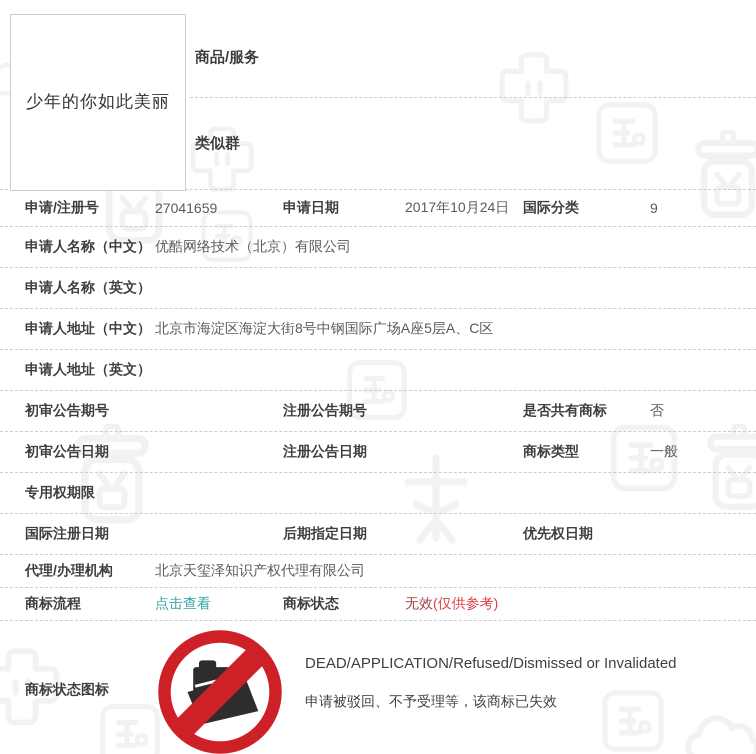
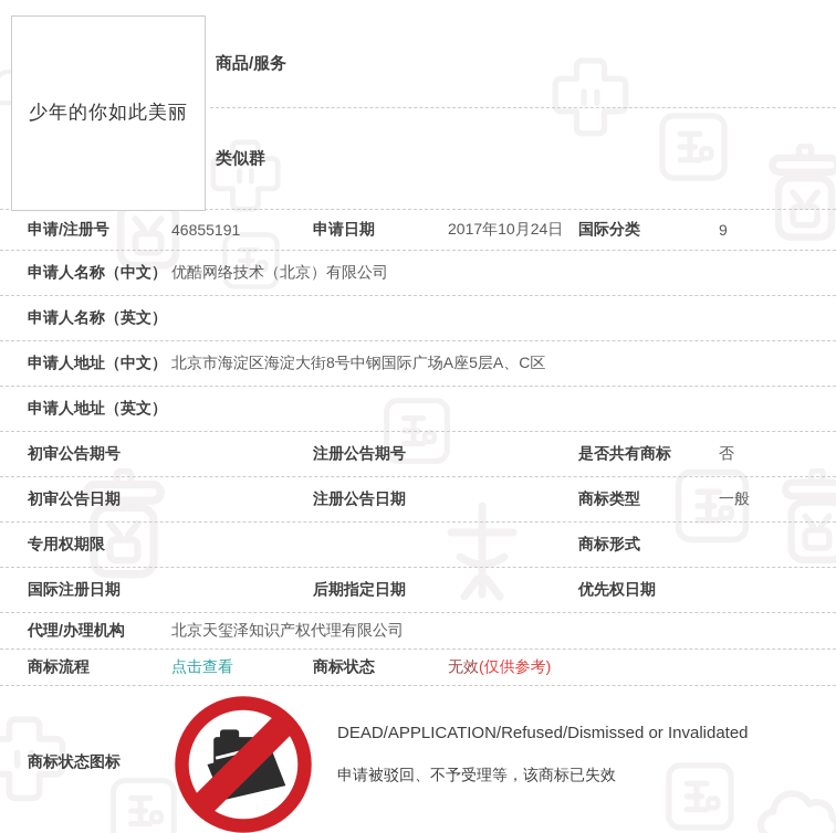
  少年的你如此美丽
  商品/服务
  类似群
  申请/注册号
- 27041659
+ 46855191
  申请日期
  2017年10月24日
  国际分类
  9
  申请人名称（中文）
  优酷网络技术（北京）有限公司
  申请人名称（英文）
  申请人地址（中文）
  北京市海淀区海淀大街8号中钢国际广场A座5层A、C区
  申请人地址（英文）
  初审公告期号
  注册公告期号
  是否共有商标
  否
  初审公告日期
  注册公告日期
  商标类型
  一般
  专用权期限
+ 商标形式
  国际注册日期
  后期指定日期
  优先权日期
  代理/办理机构
  北京天玺泽知识产权代理有限公司
  商标流程
  点击查看
  商标状态
  无效(仅供参考)
  商标状态图标
  DEAD/APPLICATION/Refused/Dismissed or Invalidated
  申请被驳回、不予受理等，该商标已失效
